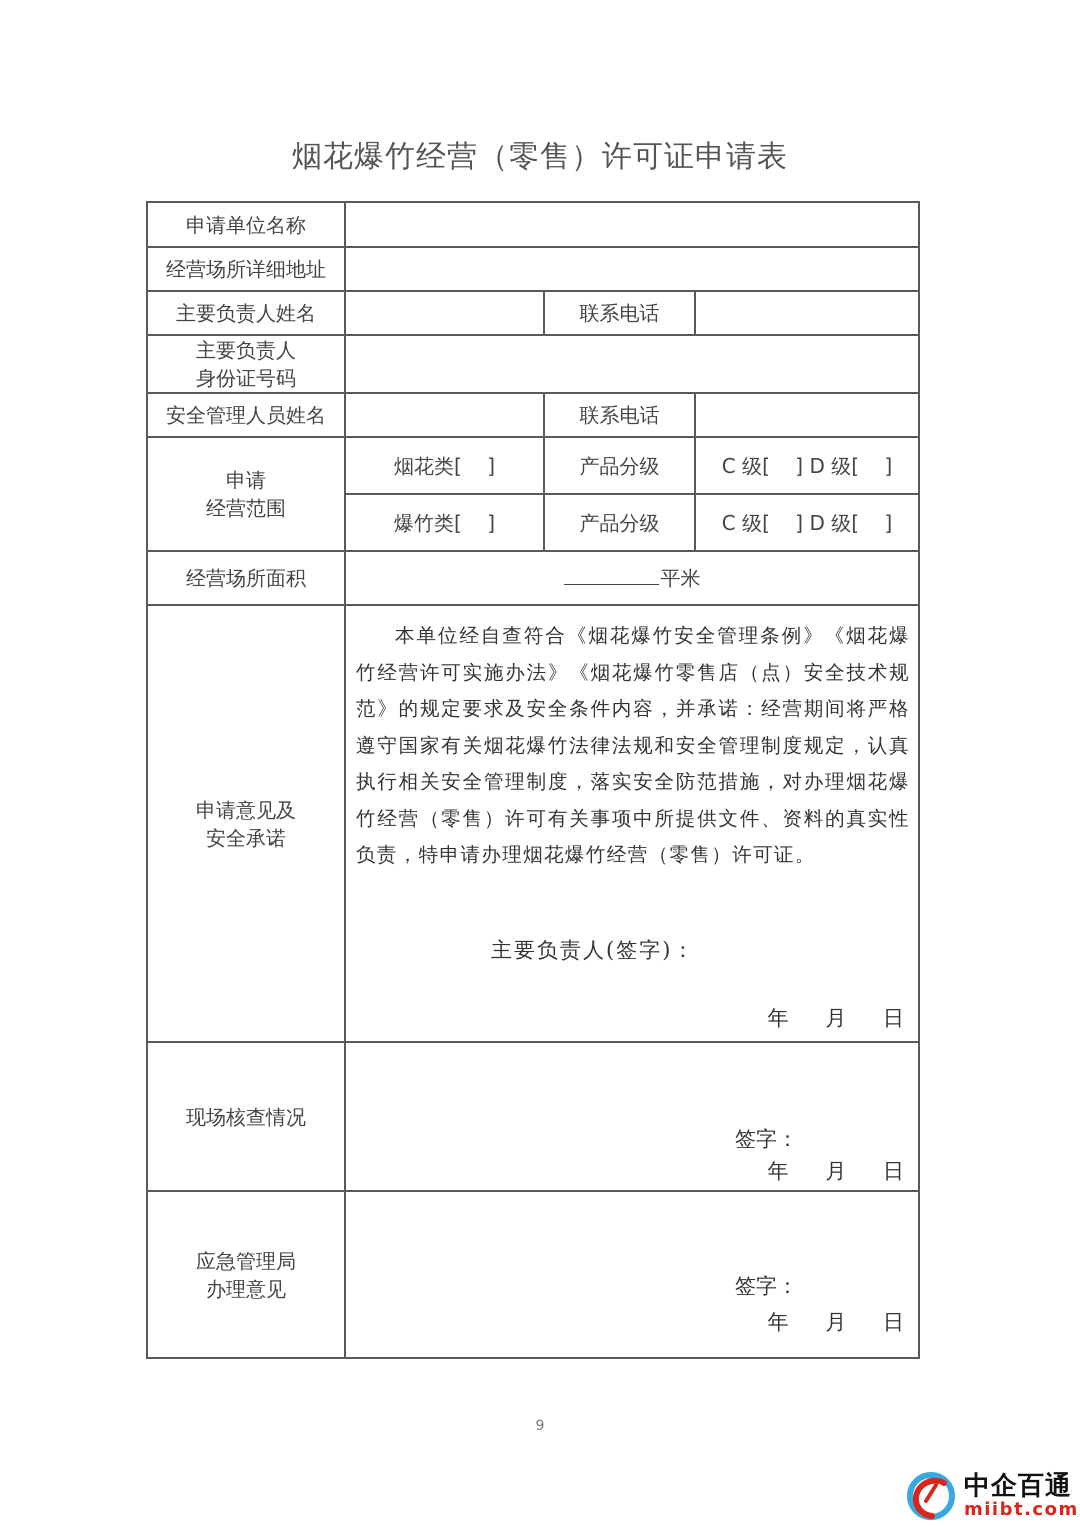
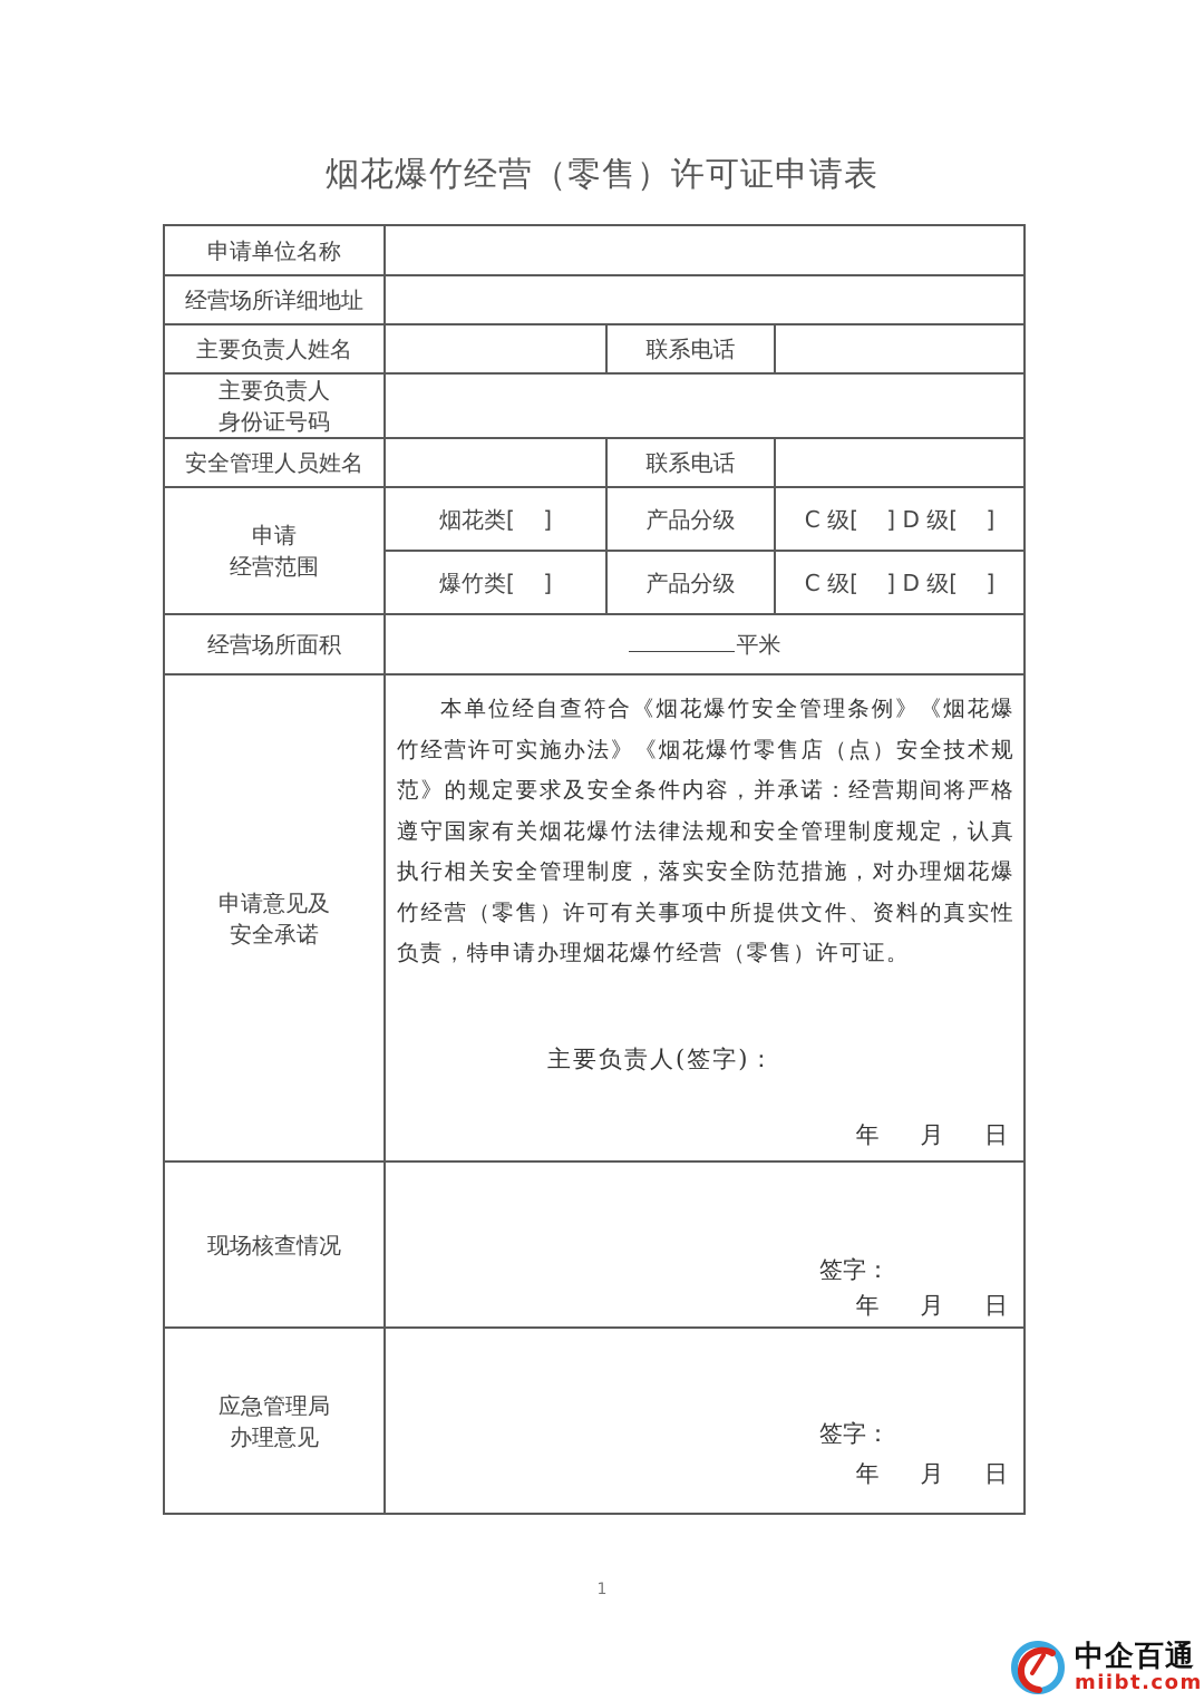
  烟花爆竹经营（零售）许可证申请表
  申请单位名称
  经营场所详细地址
  主要负责人姓名		联系电话
  主要负责人 身份证号码
  安全管理人员姓名		联系电话
  申请 经营范围	烟花类[ ]	产品分级	C 级[ ] D 级[ ]
  爆竹类[ ]	产品分级	C 级[ ] D 级[ ]
  经营场所面积	平米
  申请意见及 安全承诺	本单位经自查符合《烟花爆竹安全管理条例》《烟花爆竹经营许可实施办法》《烟花爆竹零售店（点）安全技术规范》的规定要求及安全条件内容，并承诺：经营期间将严格遵守国家有关烟花爆竹法律法规和安全管理制度规定，认真执行相关安全管理制度，落实安全防范措施，对办理烟花爆竹经营（零售）许可有关事项中所提供文件、资料的真实性负责，特申请办理烟花爆竹经营（零售）许可证。 主要负责人(签字)： 年 月 日
  现场核查情况	签字： 年 月 日
  应急管理局 办理意见	签字： 年 月 日
- 9
+ 1
  中企百通
  miibt.com
